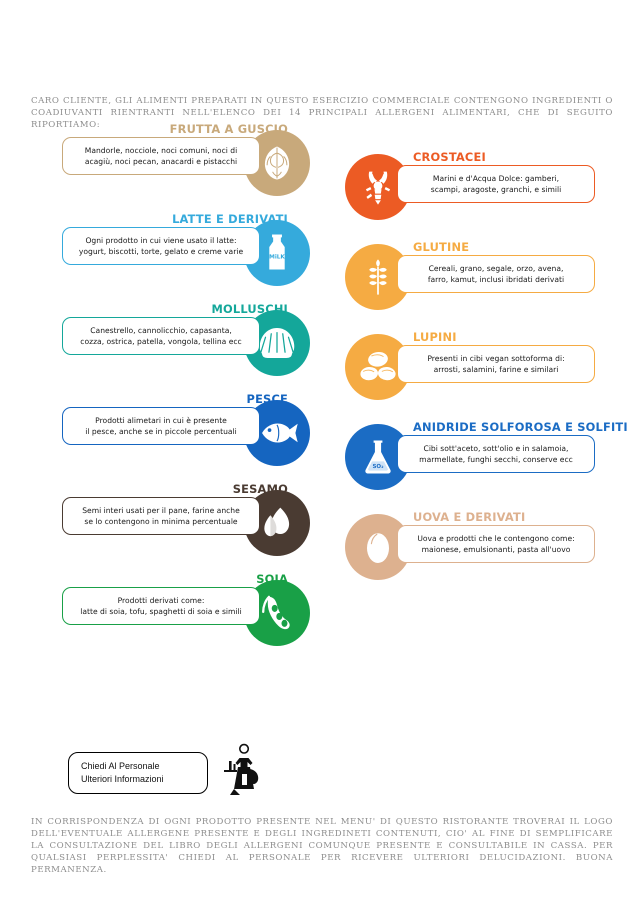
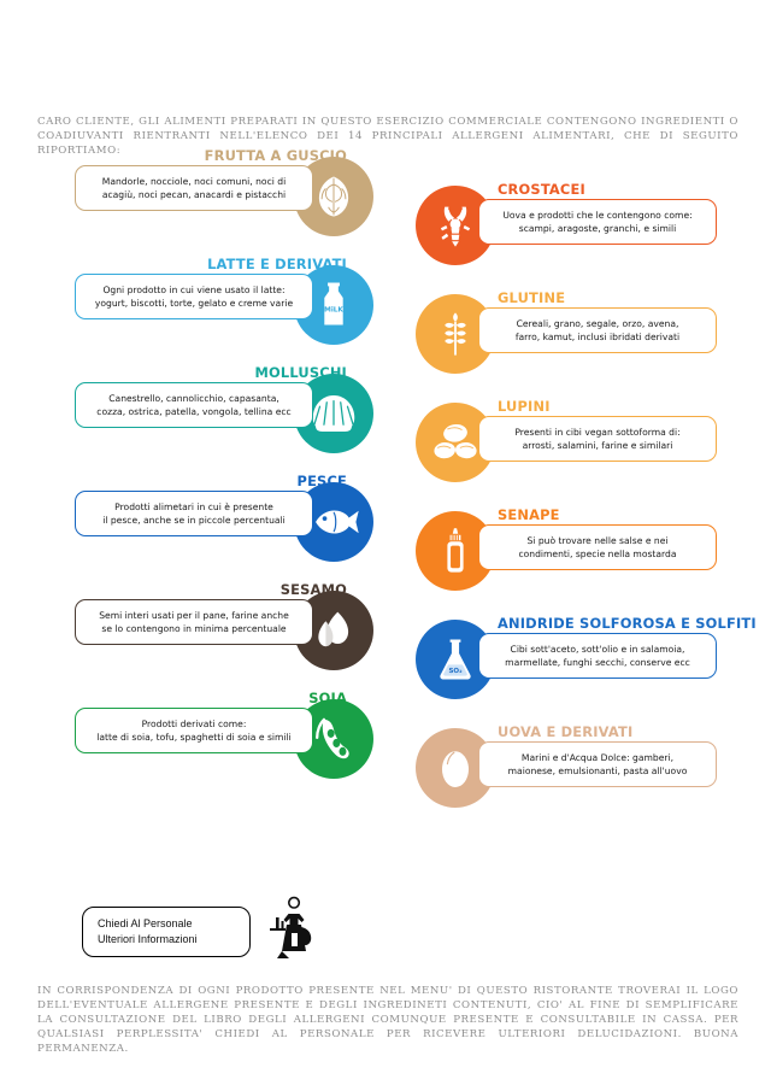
  CARO CLIENTE, GLI ALIMENTI PREPARATI IN QUESTO ESERCIZIO COMMERCIALE CONTENGONO INGREDIENTI O COADIUVANTI RIENTRANTI NELL'ELENCO DEI 14 PRINCIPALI ALLERGENI ALIMENTARI, CHE DI SEGUITO RIPORTIAMO:
  FRUTTA A GUSCIO
  Mandorle, nocciole, noci comuni, noci di
  acagiù, noci pecan, anacardi e pistacchi
  LATTE E DERIVATI
  Ogni prodotto in cui viene usato il latte:
  yogurt, biscotti, torte, gelato e creme varie
  MOLLUSCHI
  Canestrello, cannolicchio, capasanta,
  cozza, ostrica, patella, vongola, tellina ecc
  PESCE
  Prodotti alimetari in cui è presente
  il pesce, anche se in piccole percentuali
  SESAMO
  Semi interi usati per il pane, farine anche
  se lo contengono in minima percentuale
  SOIA
  Prodotti derivati come:
  latte di soia, tofu, spaghetti di soia e simili
  CROSTACEI
- Marini e d'Acqua Dolce: gamberi,
+ Uova e prodotti che le contengono come:
  scampi, aragoste, granchi, e simili
  GLUTINE
  Cereali, grano, segale, orzo, avena,
  farro, kamut, inclusi ibridati derivati
  LUPINI
  Presenti in cibi vegan sottoforma di:
  arrosti, salamini, farine e similari
+ SENAPE
+ Si può trovare nelle salse e nei
+ condimenti, specie nella mostarda
  ANIDRIDE SOLFOROSA E SOLFITI
  Cibi sott'aceto, sott'olio e in salamoia,
  marmellate, funghi secchi, conserve ecc
  UOVA E DERIVATI
- Uova e prodotti che le contengono come:
+ Marini e d'Acqua Dolce: gamberi,
  maionese, emulsionanti, pasta all'uovo
  Chiedi Al Personale
  Ulteriori Informazioni
  IN CORRISPONDENZA DI OGNI PRODOTTO PRESENTE NEL MENU' DI QUESTO RISTORANTE TROVERAI IL LOGO DELL'EVENTUALE ALLERGENE PRESENTE E DEGLI INGREDINETI CONTENUTI, CIO' AL FINE DI SEMPLIFICARE LA CONSULTAZIONE DEL LIBRO DEGLI ALLERGENI COMUNQUE PRESENTE E CONSULTABILE IN CASSA. PER QUALSIASI PERPLESSITA' CHIEDI AL PERSONALE PER RICEVERE ULTERIORI DELUCIDAZIONI. BUONA PERMANENZA.
